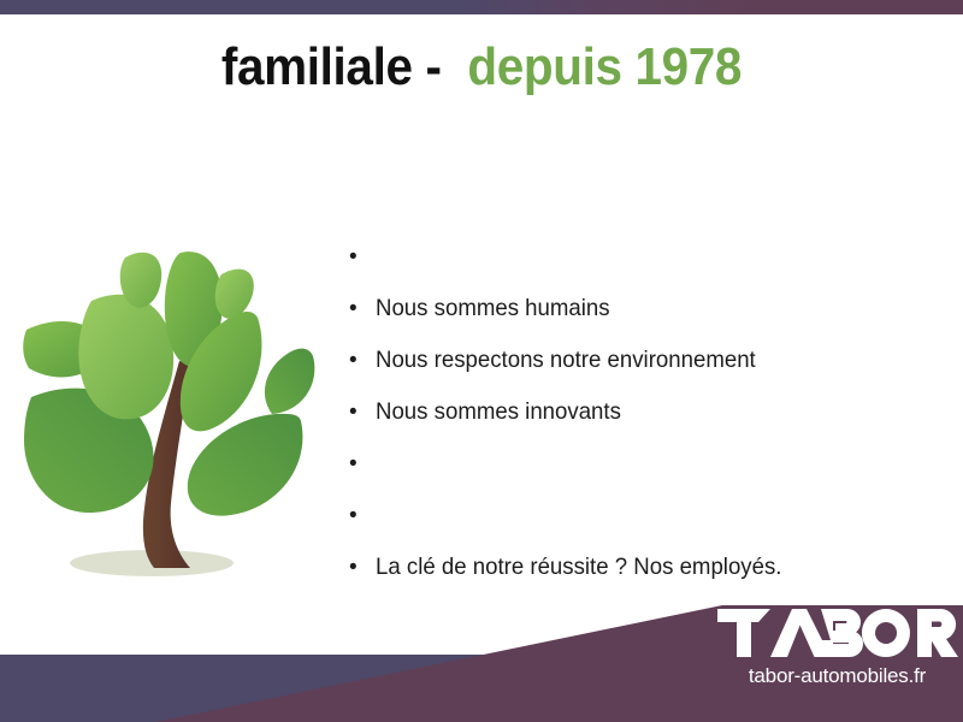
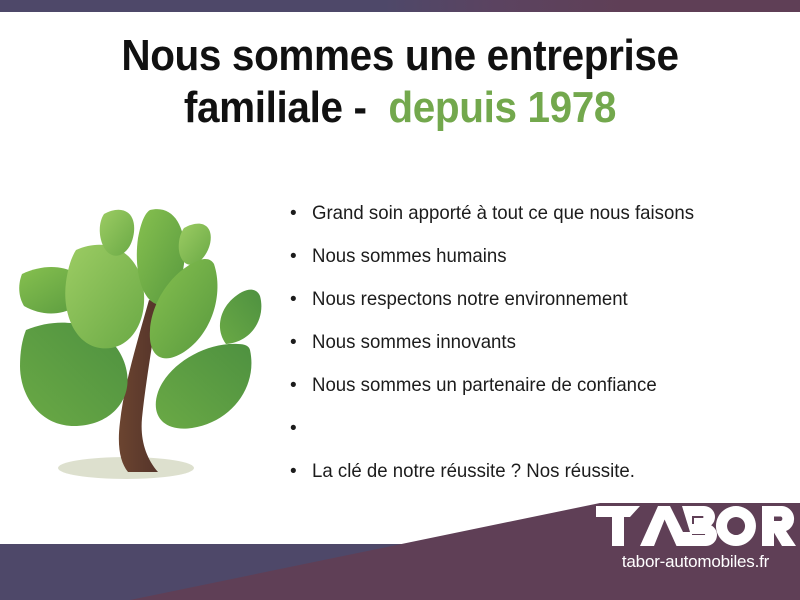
+ Nous sommes une entreprise
  familiale - depuis 1978
  •
+ Grand soin apporté à tout ce que nous faisons
  •
  Nous sommes humains
  •
  Nous respectons notre environnement
  •
  Nous sommes innovants
  •
+ Nous sommes un partenaire de confiance
  •
  •
- La clé de notre réussite ? Nos employés.
+ La clé de notre réussite ? Nos réussite.
  tabor-automobiles.fr
